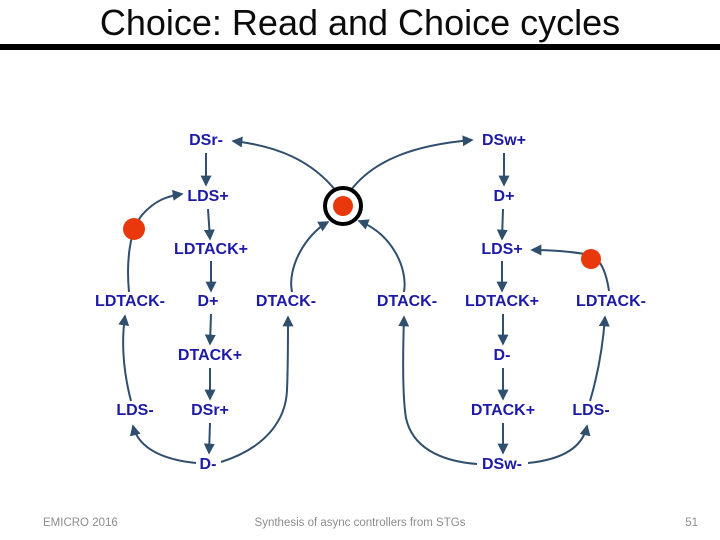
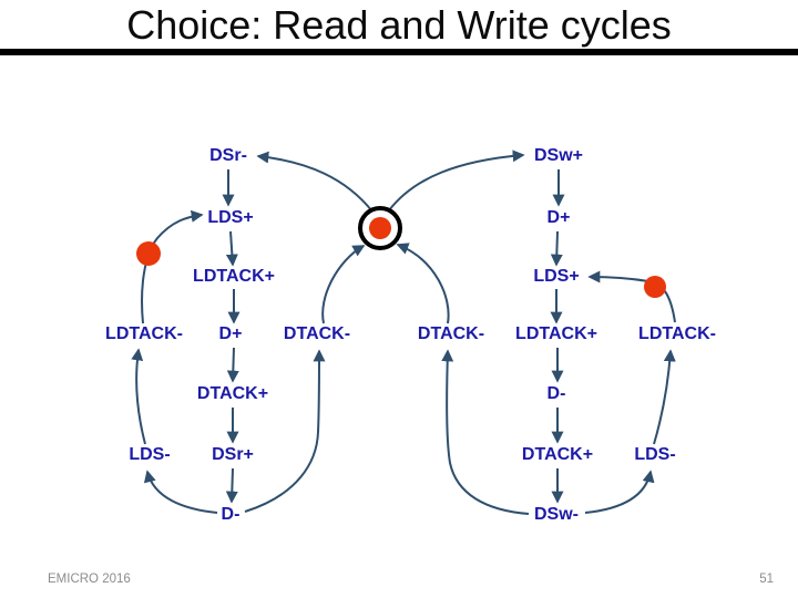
- Choice: Read and Choice cycles
+ Choice: Read and Write cycles
  DSr-
  DSw+
  LDS+
  D+
  LDTACK+
  LDS+
  LDTACK-
  D+
  DTACK-
  DTACK-
  LDTACK+
  LDTACK-
  DTACK+
  D-
  LDS-
  DSr+
  DTACK+
  LDS-
  D-
  DSw-
  EMICRO 2016
- Synthesis of async controllers from STGs
  51
